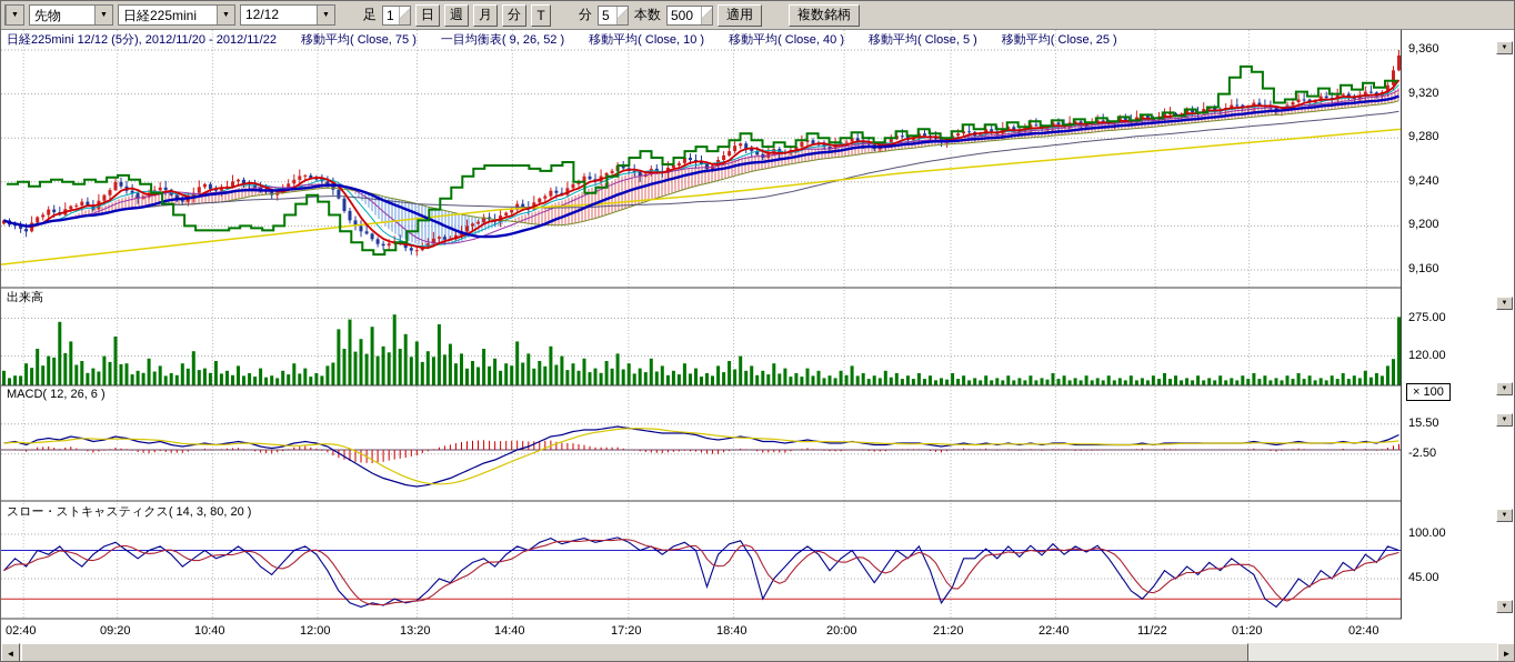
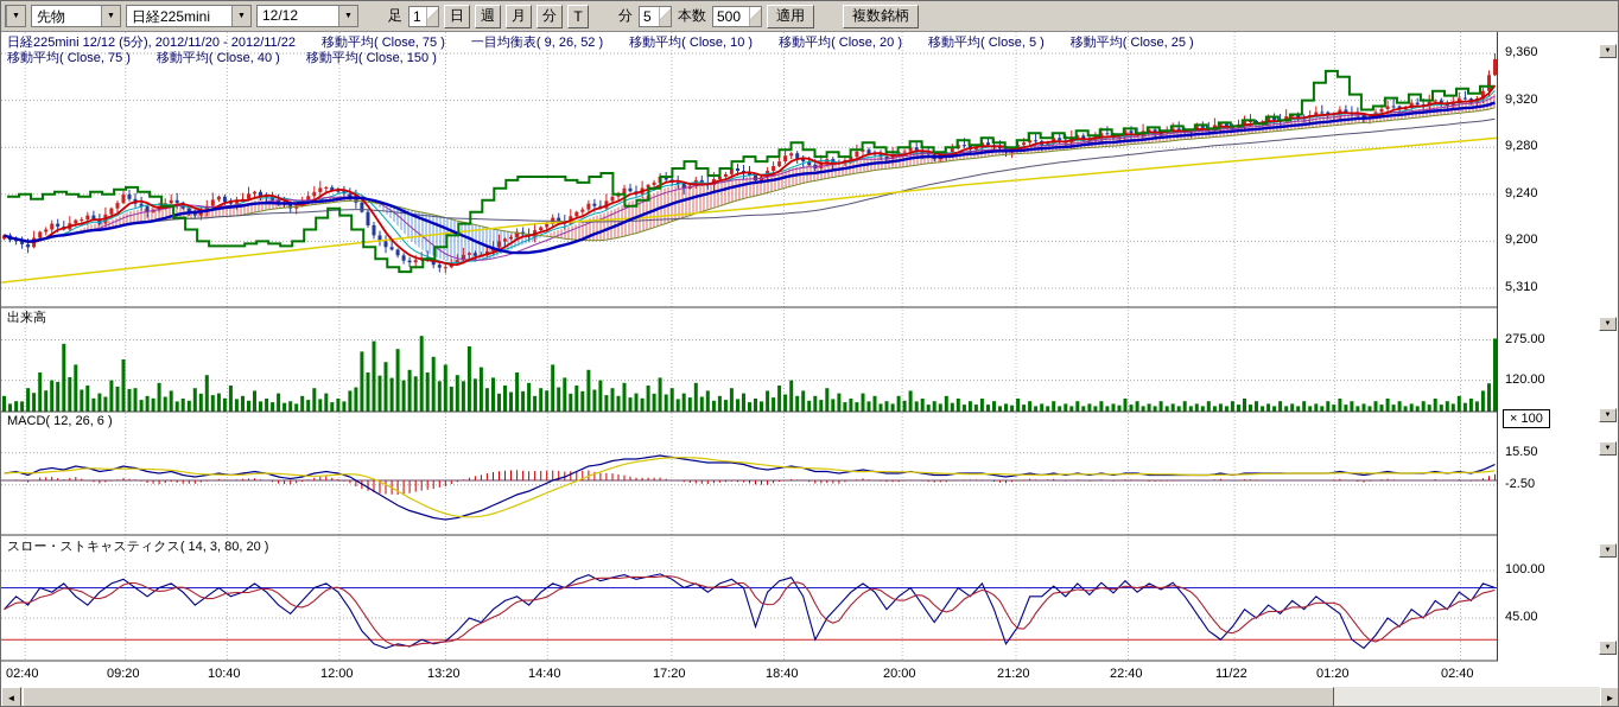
  先物
  日経225mini
  12/12
  足
  1
  日
  週
  月
  分
  T
  分
  5
  本数
  500
  適用
  複数銘柄
- 日経225mini 12/12 (5分), 2012/11/20 - 2012/11/22 移動平均( Close, 75 ) 一目均衡表( 9, 26, 52 ) 移動平均( Close, 10 ) 移動平均( Close, 40 ) 移動平均( Close, 5 ) 移動平均( Close, 25 )
+ 日経225mini 12/12 (5分), 2012/11/20 - 2012/11/22 移動平均( Close, 75 ) 一目均衡表( 9, 26, 52 ) 移動平均( Close, 10 ) 移動平均( Close, 20 ) 移動平均( Close, 5 ) 移動平均( Close, 25 )
+ 移動平均( Close, 75 ) 移動平均( Close, 40 ) 移動平均( Close, 150 )
  出来高
  MACD( 12, 26, 6 )
  スロー・ストキャスティクス( 14, 3, 80, 20 )
  × 100
  9,360
  9,320
  9,280
  9,240
  9,200
- 9,160
+ 5,310
  275.00
  120.00
  15.50
  -2.50
  100.00
  45.00
  02:40
  09:20
  10:40
  12:00
  13:20
  14:40
  17:20
  18:40
  20:00
  21:20
  22:40
  11/22
  01:20
  02:40
  ◄
  ►
